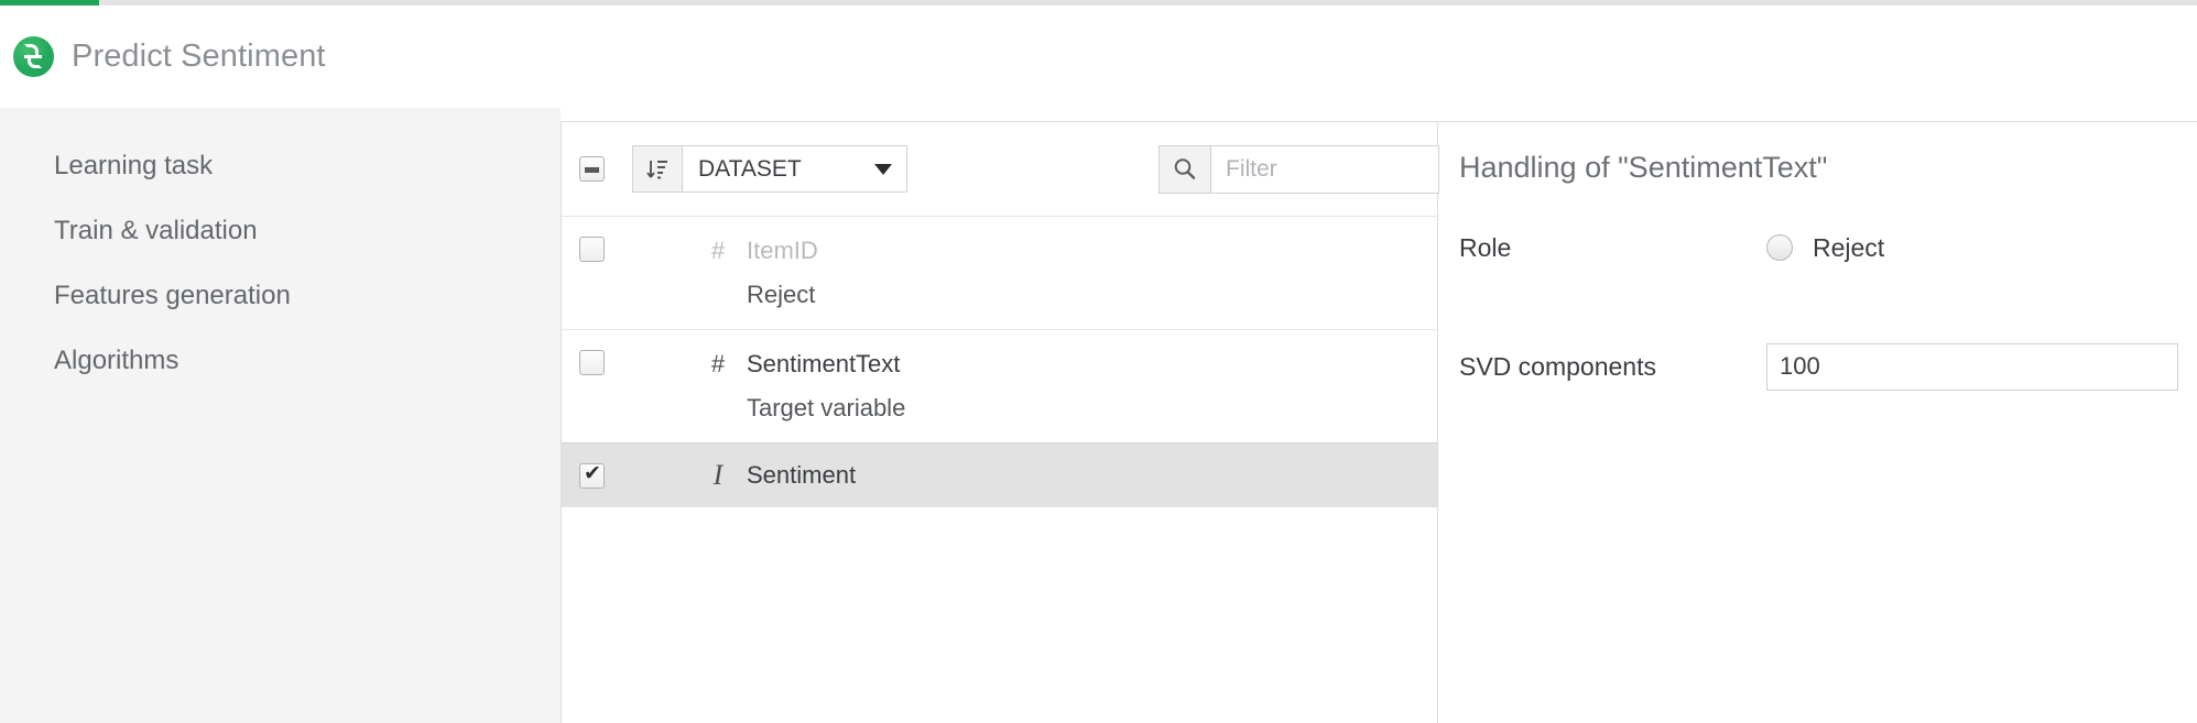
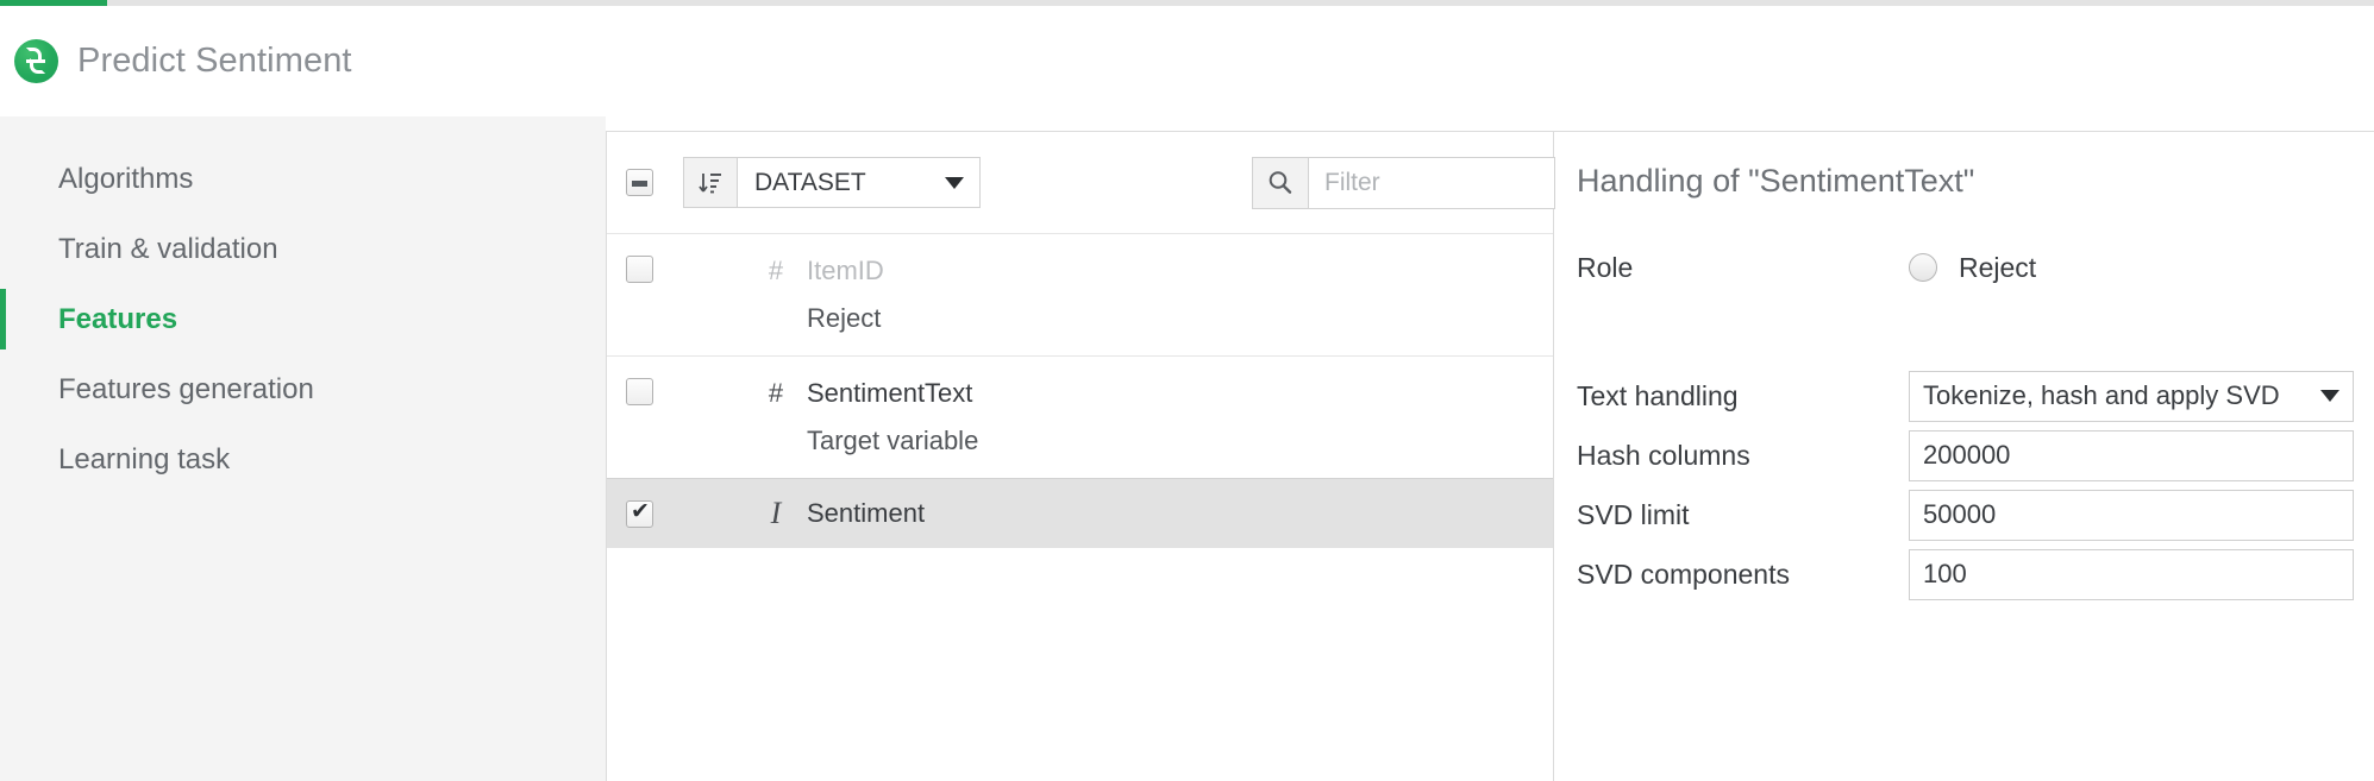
  Predict Sentiment
- Learning task
+ Algorithms
  Train & validation
+ Features
  Features generation
- Algorithms
+ Learning task
  DATASET
  Filter
  #
  ItemID
  Reject
  #
  SentimentText
  Target variable
  I
  Sentiment
  Handling of "SentimentText"
  Role
  Reject
+ Text handling
+ Tokenize, hash and apply SVD
+ Hash columns
+ 200000
+ SVD limit
+ 50000
  SVD components
  100
